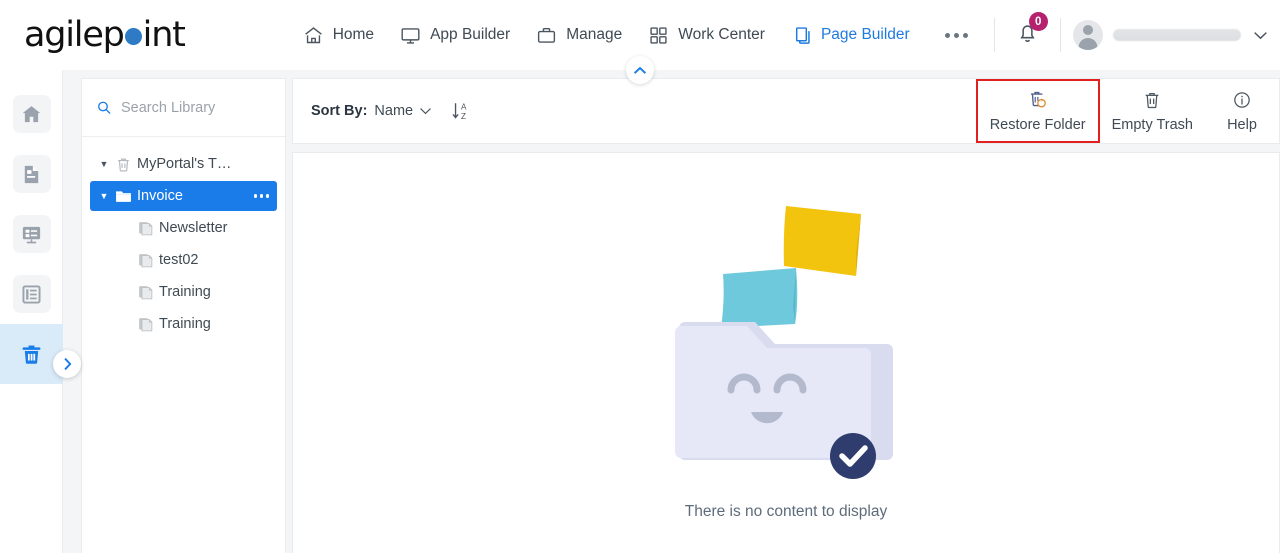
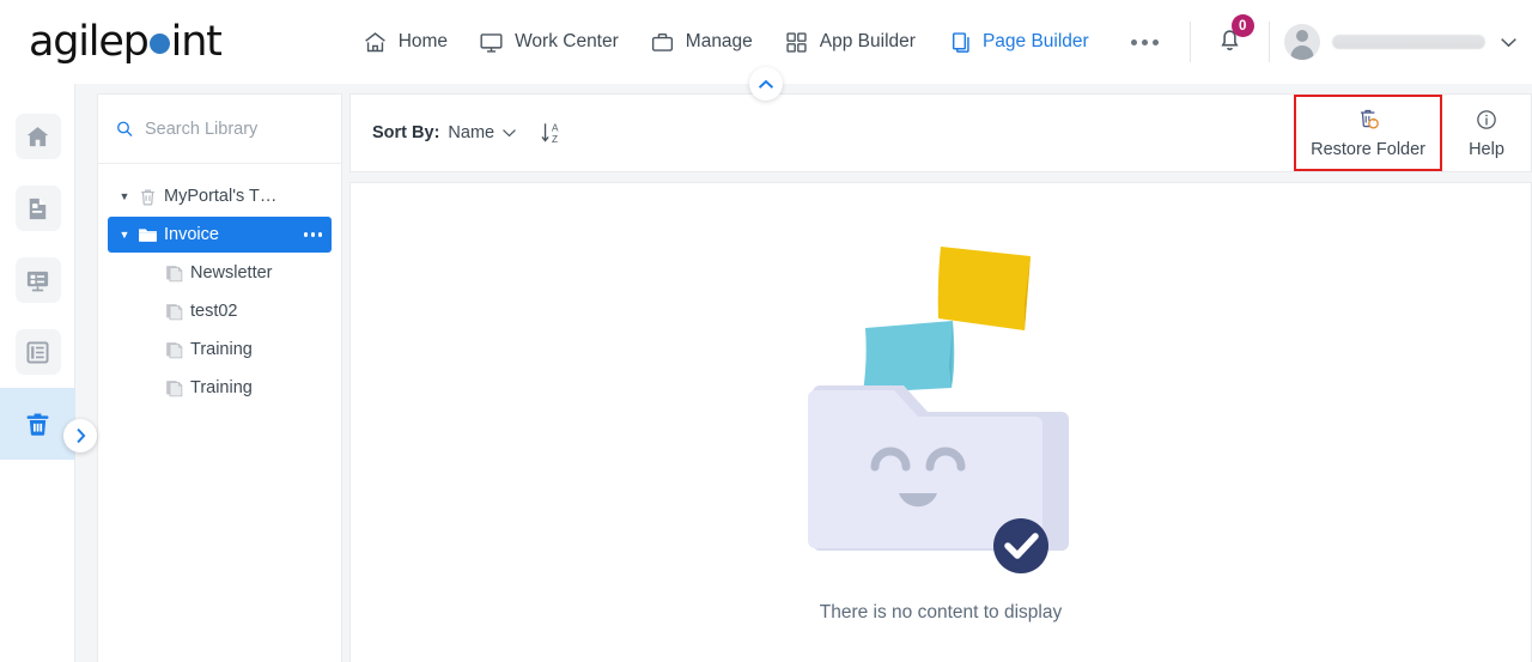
  agilep
  int
  Home
- App Builder
+ Work Center
  Manage
- Work Center
+ App Builder
  Page Builder
  0
  Search Library
  ▼
  MyPortal's T…
  ▼
  Invoice
  Newsletter
  test02
  Training
  Training
  Sort By:
  Name
  A
  Z
  Restore Folder
- Empty Trash
  Help
  There is no content to display
